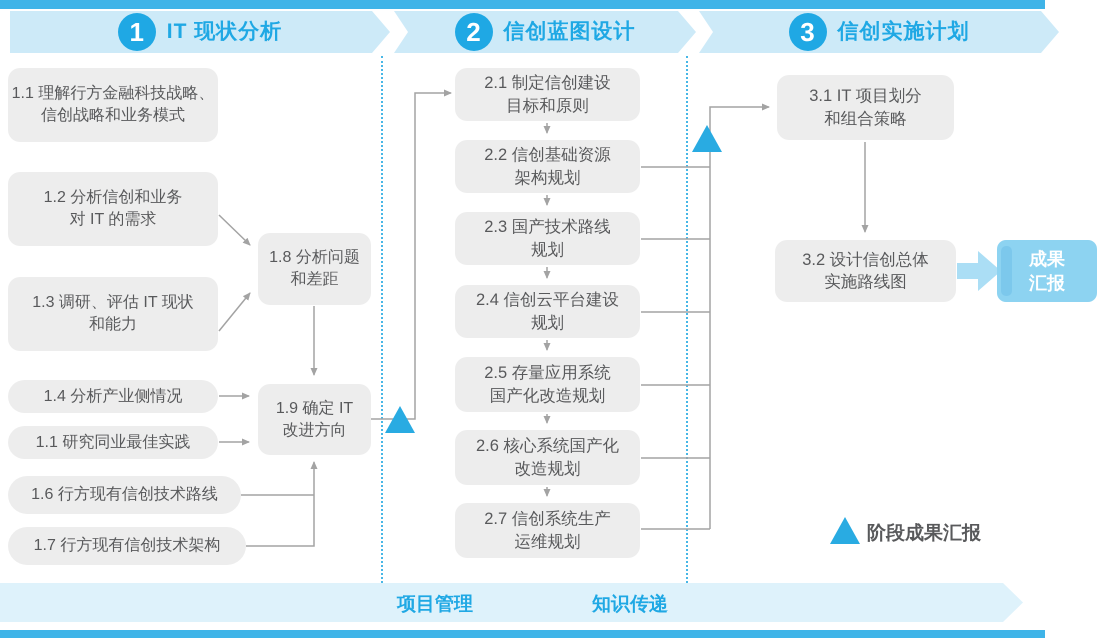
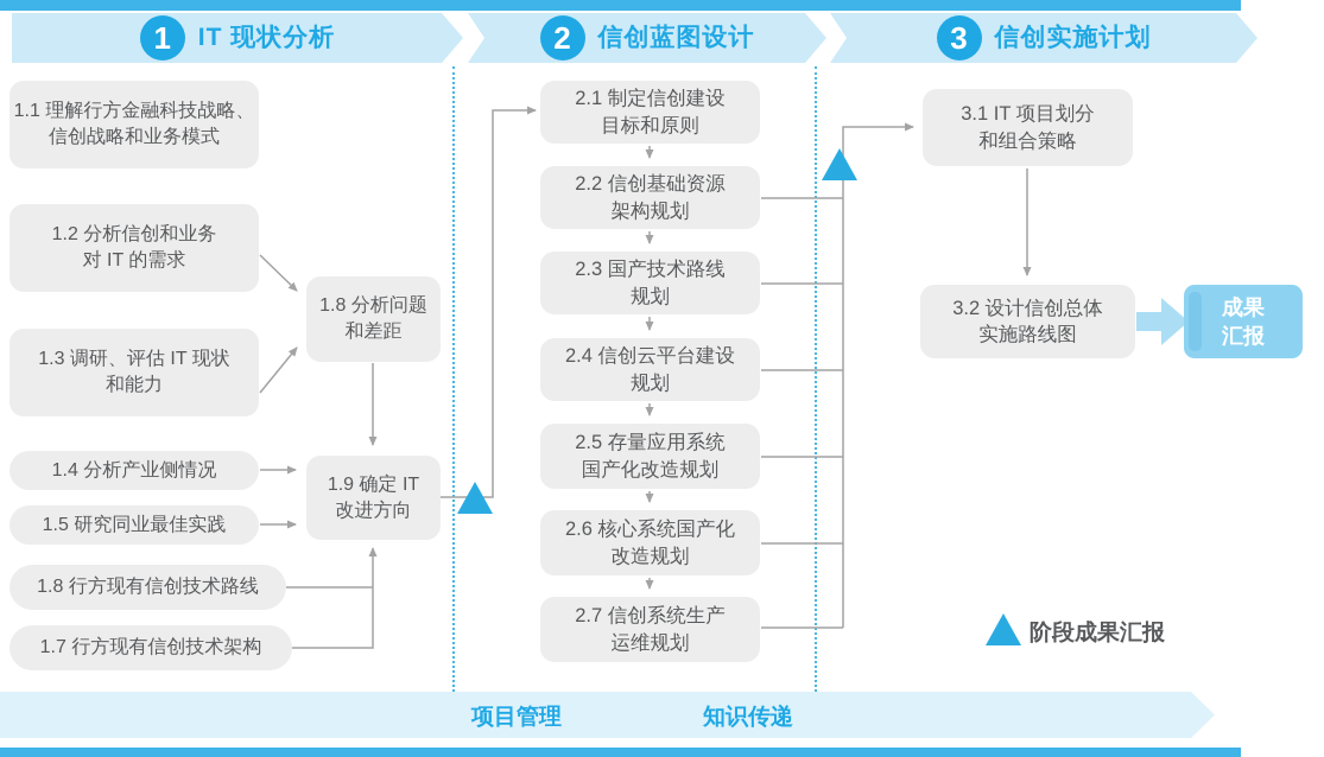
  1
  IT 现状分析
  2
  信创蓝图设计
  3
  信创实施计划
  1.1 理解行方金融科技战略、
  信创战略和业务模式
  1.2 分析信创和业务
  对 IT 的需求
  1.3 调研、评估 IT 现状
  和能力
  1.4 分析产业侧情况
- 1.1 研究同业最佳实践
+ 1.5 研究同业最佳实践
- 1.6 行方现有信创技术路线
+ 1.8 行方现有信创技术路线
  1.7 行方现有信创技术架构
  1.8 分析问题
  和差距
  1.9 确定 IT
  改进方向
  2.1 制定信创建设
  目标和原则
  2.2 信创基础资源
  架构规划
  2.3 国产技术路线
  规划
  2.4 信创云平台建设
  规划
  2.5 存量应用系统
  国产化改造规划
  2.6 核心系统国产化
  改造规划
  2.7 信创系统生产
  运维规划
  3.1 IT 项目划分
  和组合策略
  3.2 设计信创总体
  实施路线图
  成果
  汇报
  阶段成果汇报
  项目管理
  知识传递
